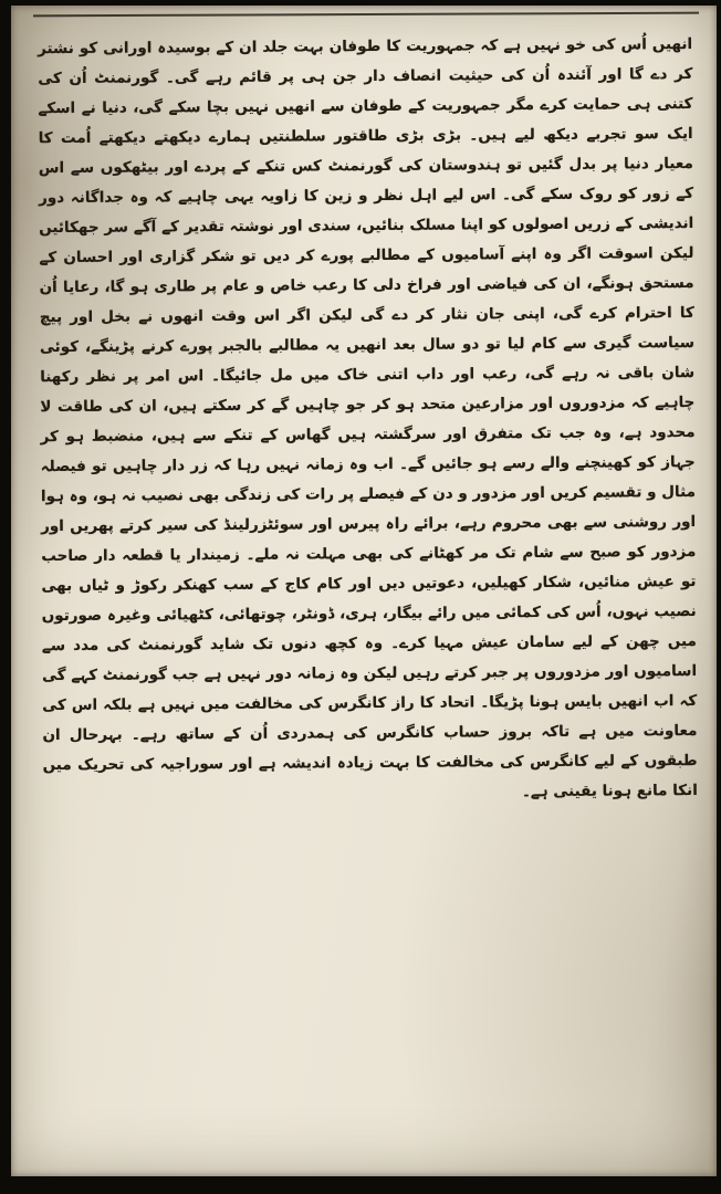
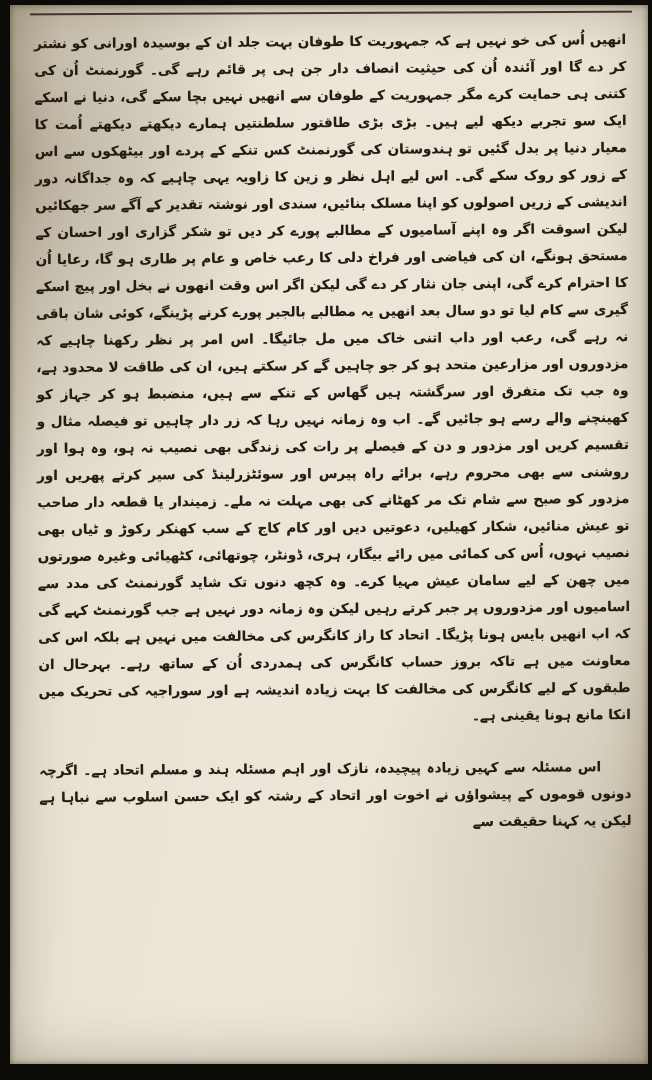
- انھیں اُس کی خو نہیں ہے کہ جمہوریت کا طوفان بہت جلد ان کے بوسیدہ اورانی کو نشتر کر دے گا اور آئندہ اُن کی حیثیت انصاف دار جن ہی پر قائم رہے گی۔ گورنمنٹ اُن کی کتنی ہی حمایت کرے مگر جمہوریت کے طوفان سے انھیں نہیں بچا سکے گی، دنیا نے اسکے ایک سو تجربے دیکھ لیے ہیں۔ بڑی بڑی طاقتور سلطنتیں ہمارے دیکھتے دیکھتے اُمت کا معیار دنیا پر بدل گئیں تو ہندوستان کی گورنمنٹ کس تنکے کے پردے اور بیٹھکوں سے اس کے زور کو روک سکے گی۔ اس لیے اہل نظر و زین کا زاویہ یہی چاہیے کہ وہ جداگانہ دور اندیشی کے زریں اصولوں کو اپنا مسلک بنائیں، سندی اور نوشتہ تقدیر کے آگے سر جھکائیں لیکن اسوقت اگر وہ اپنے آسامیوں کے مطالبے پورے کر دیں تو شکر گزاری اور احسان کے مستحق ہونگے، ان کی فیاضی اور فراخ دلی کا رعب خاص و عام پر طاری ہو گا، رعایا اُن کا احترام کرے گی، اپنی جان نثار کر دے گی لیکن اگر اس وقت انھوں نے بخل اور پیچ سیاست گیری سے کام لیا تو دو سال بعد انھیں یہ مطالبے بالجبر پورے کرنے پڑینگے، کوئی شان باقی نہ رہے گی، رعب اور داب اتنی خاک میں مل جائیگا۔ اس امر پر نظر رکھنا چاہیے کہ مزدوروں اور مزارعین متحد ہو کر جو چاہیں گے کر سکتے ہیں، ان کی طاقت لا محدود ہے، وہ جب تک متفرق اور سرگشتہ ہیں گھاس کے تنکے سے ہیں، منضبط ہو کر جہاز کو کھینچنے والے رسے ہو جائیں گے۔ اب وہ زمانہ نہیں رہا کہ زر دار چاہیں تو فیصلہ مثال و تقسیم کریں اور مزدور و دن کے فیصلے پر رات کی زندگی بھی نصیب نہ ہو، وہ ہوا اور روشنی سے بھی محروم رہے، برائے راہ پیرس اور سوئٹزرلینڈ کی سیر کرتے پھریں اور مزدور کو صبح سے شام تک مر کھٹانے کی بھی مہلت نہ ملے۔ زمیندار یا قطعہ دار صاحب تو عیش منائیں، شکار کھیلیں، دعوتیں دیں اور کام کاج کے سب کھنکر رکوڑ و ٹیاں بھی نصیب نہوں، اُس کی کمائی میں رائے بیگار، ہری، ڈونٹر، چوتھائی، کٹھیائی وغیرہ صورتوں میں چھن کے لیے سامان عیش مہیا کرے۔ وہ کچھ دنوں تک شاید گورنمنٹ کی مدد سے اسامیوں اور مزدوروں پر جبر کرتے رہیں لیکن وہ زمانہ دور نہیں ہے جب گورنمنٹ کہے گی کہ اب انھیں بایس ہونا پڑیگا۔ اتحاد کا راز کانگرس کی مخالفت میں نہیں ہے بلکہ اس کی معاونت میں ہے تاکہ بروز حساب کانگرس کی ہمدردی اُن کے ساتھ رہے۔ بہرحال ان طبقوں کے لیے کانگرس کی مخالفت کا بہت زیادہ اندیشہ ہے اور سوراجیہ کی تحریک میں انکا مانع ہونا یقینی ہے۔
+ انھیں اُس کی خو نہیں ہے کہ جمہوریت کا طوفان بہت جلد ان کے بوسیدہ اورانی کو نشتر کر دے گا اور آئندہ اُن کی حیثیت انصاف دار جن ہی پر قائم رہے گی۔ گورنمنٹ اُن کی کتنی ہی حمایت کرے مگر جمہوریت کے طوفان سے انھیں نہیں بچا سکے گی، دنیا نے اسکے ایک سو تجربے دیکھ لیے ہیں۔ بڑی بڑی طاقتور سلطنتیں ہمارے دیکھتے دیکھتے اُمت کا معیار دنیا پر بدل گئیں تو ہندوستان کی گورنمنٹ کس تنکے کے پردے اور بیٹھکوں سے اس کے زور کو روک سکے گی۔ اس لیے اہل نظر و زین کا زاویہ یہی چاہیے کہ وہ جداگانہ دور اندیشی کے زریں اصولوں کو اپنا مسلک بنائیں، سندی اور نوشتہ تقدیر کے آگے سر جھکائیں لیکن اسوقت اگر وہ اپنے آسامیوں کے مطالبے پورے کر دیں تو شکر گزاری اور احسان کے مستحق ہونگے، ان کی فیاضی اور فراخ دلی کا رعب خاص و عام پر طاری ہو گا، رعایا اُن کا احترام کرے گی، اپنی جان نثار کر دے گی لیکن اگر اس وقت انھوں نے بخل اور پیچ اسکے گیری سے کام لیا تو دو سال بعد انھیں یہ مطالبے بالجبر پورے کرنے پڑینگے، کوئی شان باقی نہ رہے گی، رعب اور داب اتنی خاک میں مل جائیگا۔ اس امر پر نظر رکھنا چاہیے کہ مزدوروں اور مزارعین متحد ہو کر جو چاہیں گے کر سکتے ہیں، ان کی طاقت لا محدود ہے، وہ جب تک متفرق اور سرگشتہ ہیں گھاس کے تنکے سے ہیں، منضبط ہو کر جہاز کو کھینچنے والے رسے ہو جائیں گے۔ اب وہ زمانہ نہیں رہا کہ زر دار چاہیں تو فیصلہ مثال و تقسیم کریں اور مزدور و دن کے فیصلے پر رات کی زندگی بھی نصیب نہ ہو، وہ ہوا اور روشنی سے بھی محروم رہے، برائے راہ پیرس اور سوئٹزرلینڈ کی سیر کرتے پھریں اور مزدور کو صبح سے شام تک مر کھٹانے کی بھی مہلت نہ ملے۔ زمیندار یا قطعہ دار صاحب تو عیش منائیں، شکار کھیلیں، دعوتیں دیں اور کام کاج کے سب کھنکر رکوڑ و ٹیاں بھی نصیب نہوں، اُس کی کمائی میں رائے بیگار، ہری، ڈونٹر، چوتھائی، کٹھیائی وغیرہ صورتوں میں چھن کے لیے سامان عیش مہیا کرے۔ وہ کچھ دنوں تک شاید گورنمنٹ کی مدد سے اسامیوں اور مزدوروں پر جبر کرتے رہیں لیکن وہ زمانہ دور نہیں ہے جب گورنمنٹ کہے گی کہ اب انھیں بایس ہونا پڑیگا۔ اتحاد کا راز کانگرس کی مخالفت میں نہیں ہے بلکہ اس کی معاونت میں ہے تاکہ بروز حساب کانگرس کی ہمدردی اُن کے ساتھ رہے۔ بہرحال ان طبقوں کے لیے کانگرس کی مخالفت کا بہت زیادہ اندیشہ ہے اور سوراجیہ کی تحریک میں انکا مانع ہونا یقینی ہے۔
+ اس مسئلہ سے کہیں زیادہ پیچیدہ، نازک اور اہم مسئلہ ہند و مسلم اتحاد ہے۔ اگرچہ دونوں قوموں کے پیشواؤں نے اخوت اور اتحاد کے رشتہ کو ایک حسن اسلوب سے نباہا ہے لیکن یہ کہنا حقیقت سے
